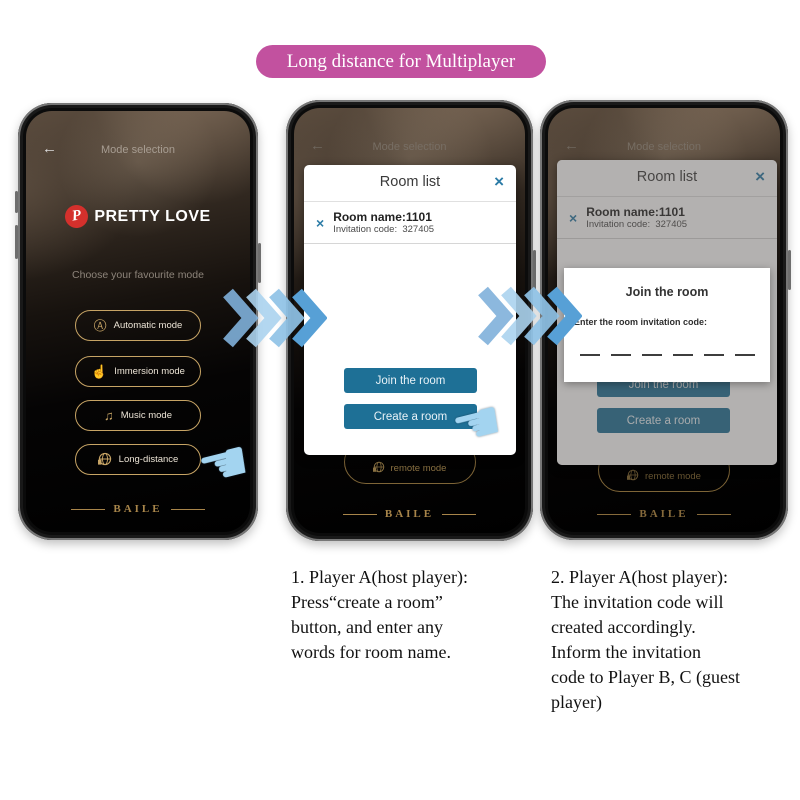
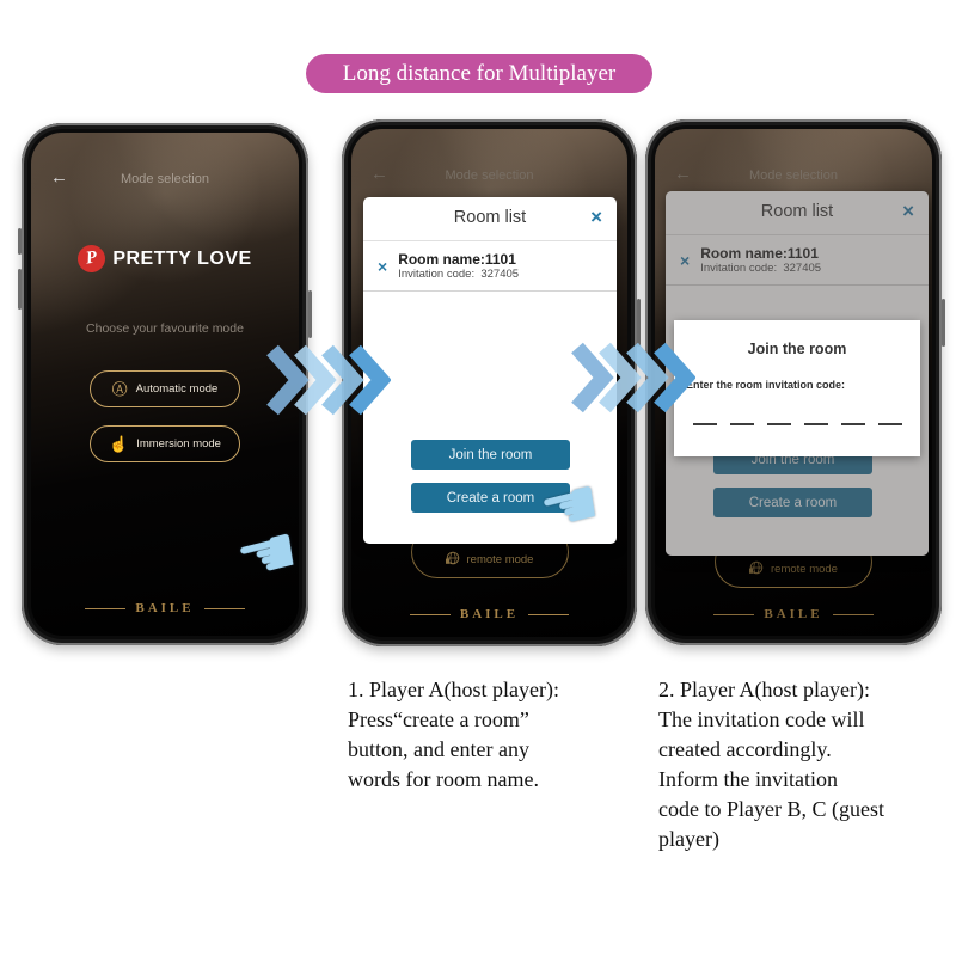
  Long distance for Multiplayer
  ←
  Mode selection
  PRETTY LOVE
  Choose your favourite mode
  Ⓐ
  Automatic mode
  ☝
  Immersion mode
- ♫
- Music mode
- Long-distance
  BAILE
  ←
  Mode selection
  remote mode
  Room list
  ×
  ×
  Room name:1101
  Invitation code: 327405
  Join the room
  Create a room
  BAILE
  ←
  Mode selection
  remote mode
  Room list
  ×
  ×
  Room name:1101
  Invitation code: 327405
  Join the room
  Create a room
  Join the room
  nter the room invitation code:
  BAILE
  1. Player A(host player):
  Press“create a room”
  button, and enter any
  words for room name.
  2. Player A(host player):
  The invitation code will
  created accordingly.
  Inform the invitation
  code to Player B, C (guest
  player)
